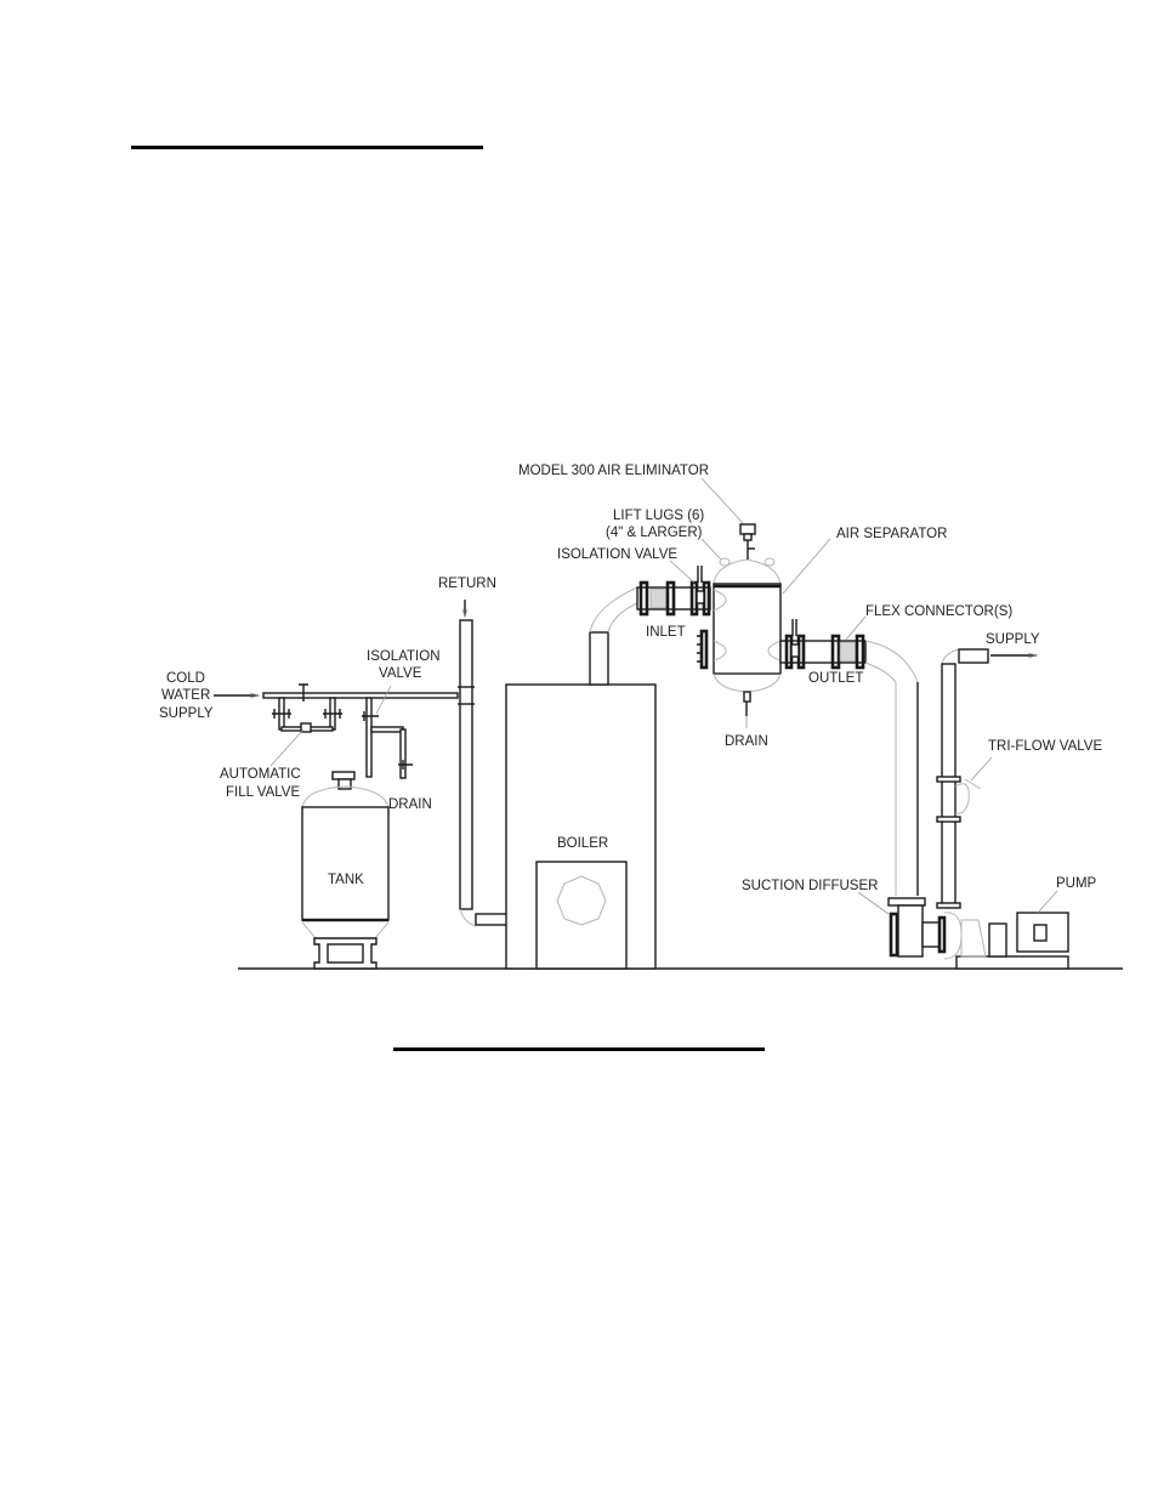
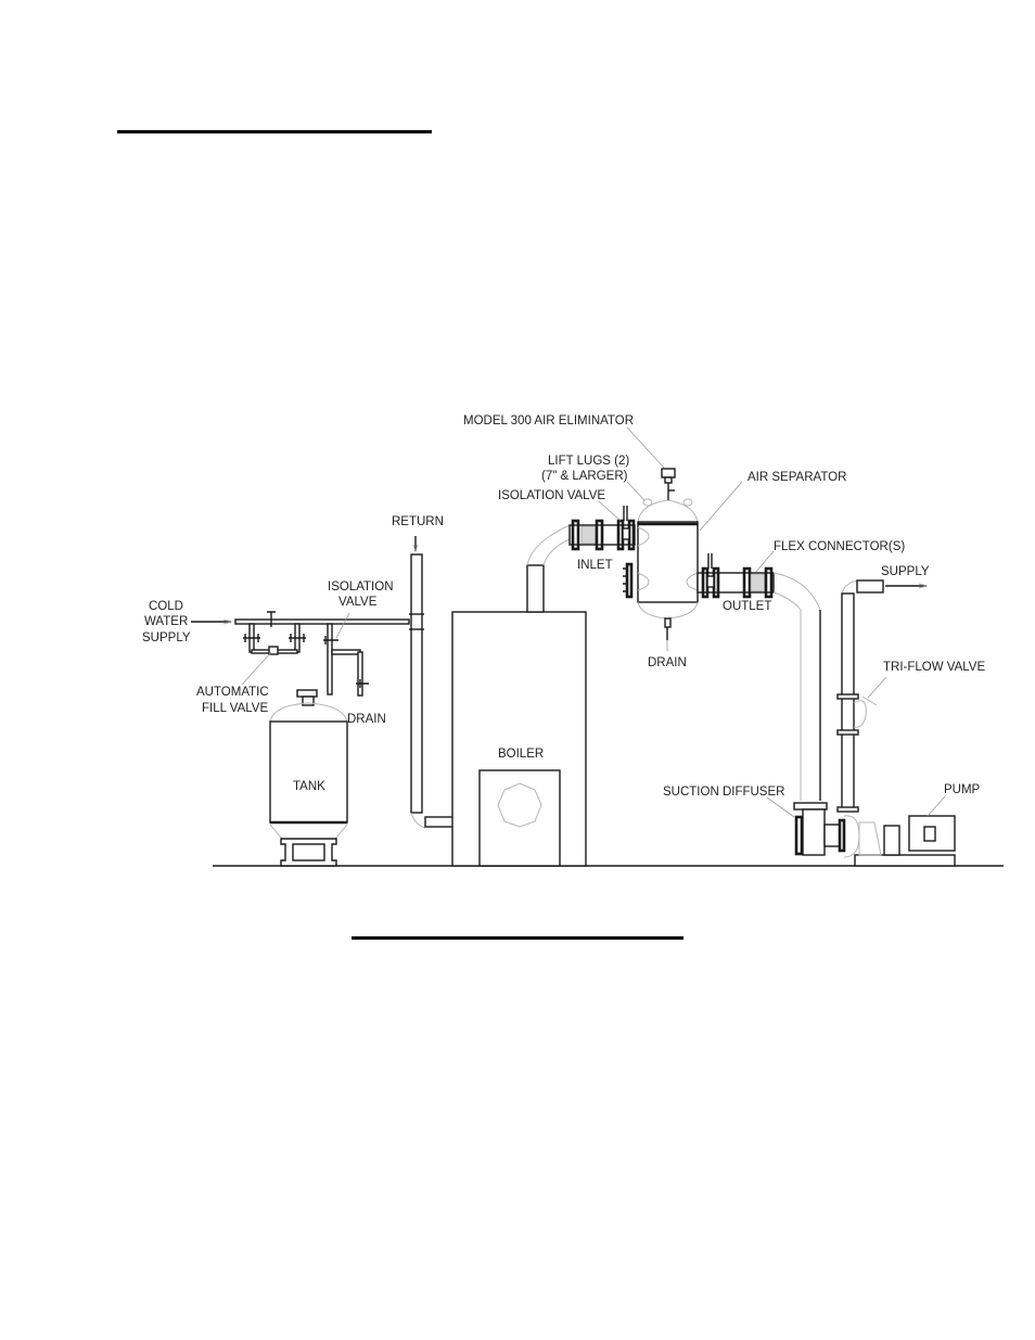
  MODEL 300 AIR ELIMINATOR
- LIFT LUGS (6)
+ LIFT LUGS (2)
- (4" & LARGER)
+ (7" & LARGER)
  ISOLATION VALVE
  AIR SEPARATOR
  RETURN
  INLET
  FLEX CONNECTOR(S)
  SUPPLY
  OUTLET
  ISOLATION
  VALVE
  COLD
  WATER
  SUPPLY
  DRAIN
  TRI-FLOW VALVE
  AUTOMATIC
  FILL VALVE
  DRAIN
  BOILER
  TANK
  SUCTION DIFFUSER
  PUMP
